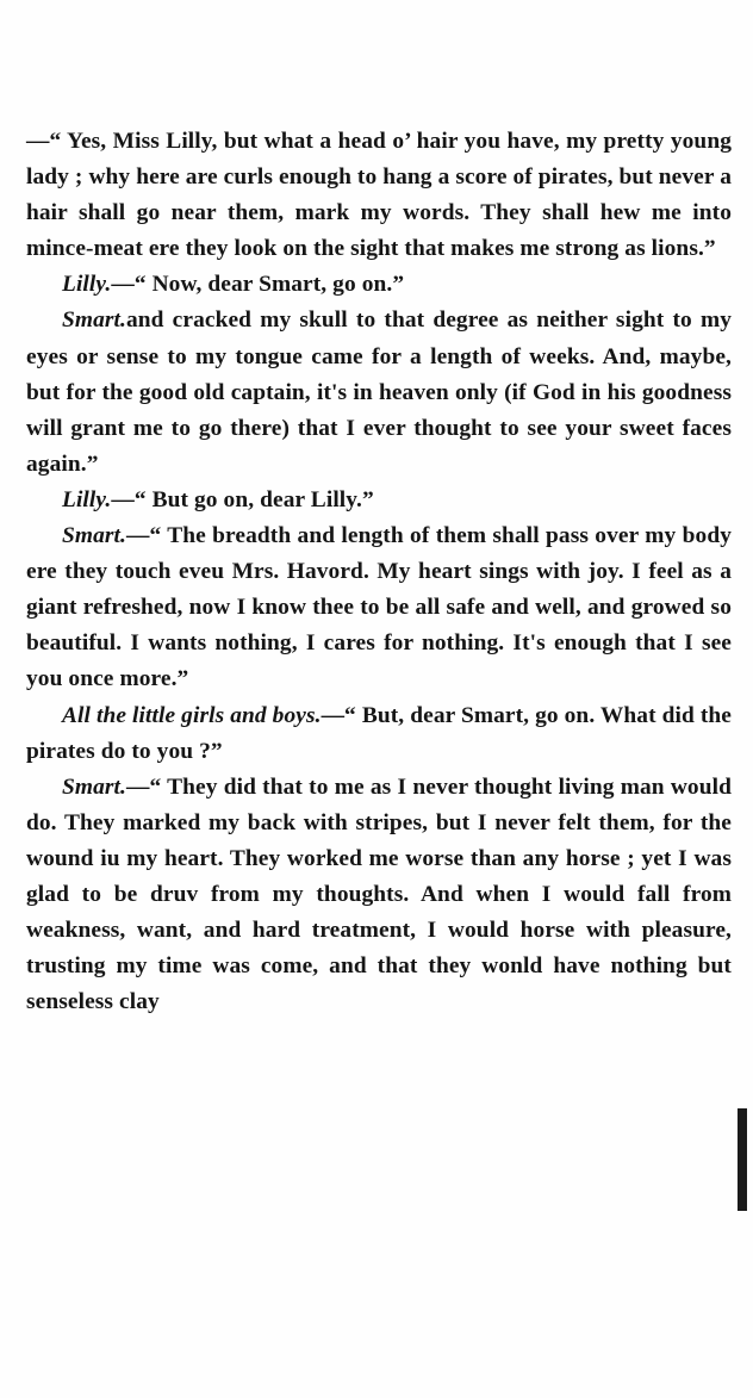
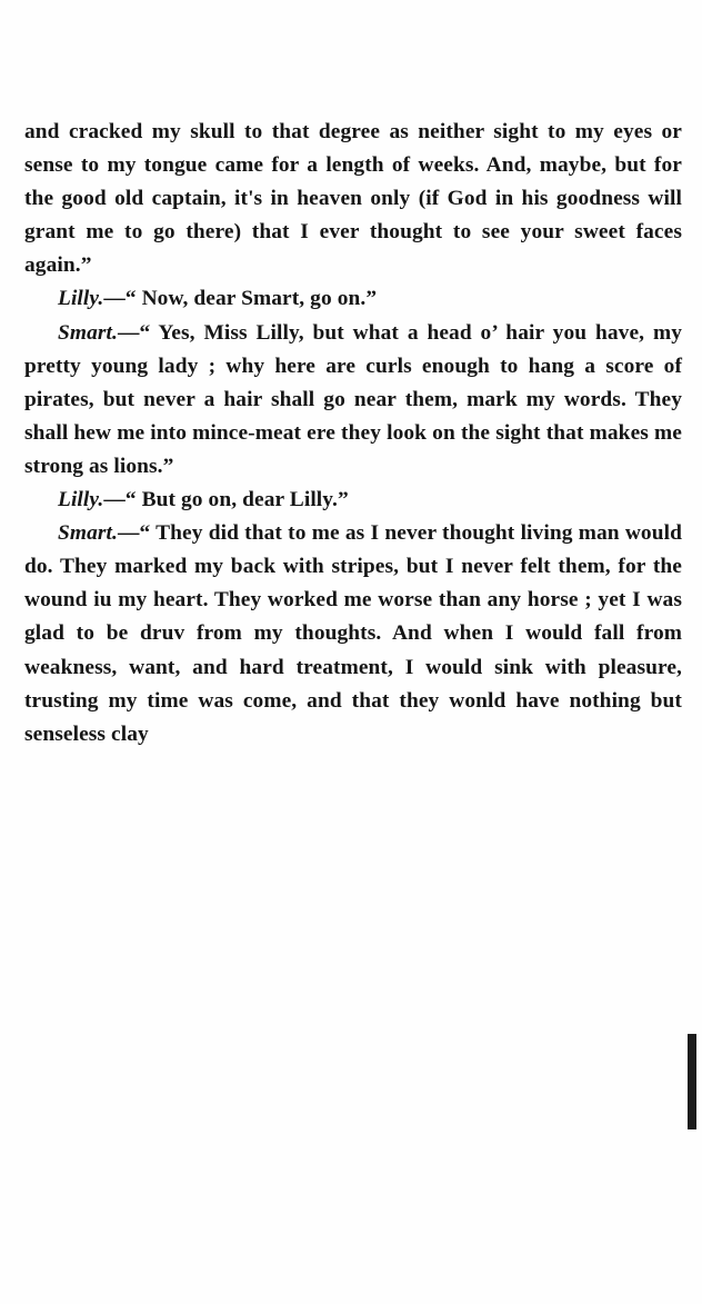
- —“ Yes, Miss Lilly, but what a head o’ hair you have, my pretty young lady ; why here are curls enough to hang a score of pirates, but never a hair shall go near them, mark my words. They shall hew me into mince-meat ere they look on the sight that makes me strong as lions.”
+ and cracked my skull to that degree as neither sight to my eyes or sense to my tongue came for a length of weeks. And, maybe, but for the good old captain, it's in heaven only (if God in his goodness will grant me to go there) that I ever thought to see your sweet faces again.”
  Lilly.—“ Now, dear Smart, go on.”
- Smart.and cracked my skull to that degree as neither sight to my eyes or sense to my tongue came for a length of weeks. And, maybe, but for the good old captain, it's in heaven only (if God in his goodness will grant me to go there) that I ever thought to see your sweet faces again.”
+ Smart.—“ Yes, Miss Lilly, but what a head o’ hair you have, my pretty young lady ; why here are curls enough to hang a score of pirates, but never a hair shall go near them, mark my words. They shall hew me into mince-meat ere they look on the sight that makes me strong as lions.”
  Lilly.—“ But go on, dear Lilly.”
- Smart.—“ The breadth and length of them shall pass over my body ere they touch eveu Mrs. Havord. My heart sings with joy. I feel as a giant refreshed, now I know thee to be all safe and well, and growed so beautiful. I wants nothing, I cares for nothing. It's enough that I see you once more.”
- All the little girls and boys.—“ But, dear Smart, go on. What did the pirates do to you ?”
- Smart.—“ They did that to me as I never thought living man would do. They marked my back with stripes, but I never felt them, for the wound iu my heart. They worked me worse than any horse ; yet I was glad to be druv from my thoughts. And when I would fall from weakness, want, and hard treatment, I would horse with pleasure, trusting my time was come, and that they wonld have nothing but senseless clay
+ Smart.—“ They did that to me as I never thought living man would do. They marked my back with stripes, but I never felt them, for the wound iu my heart. They worked me worse than any horse ; yet I was glad to be druv from my thoughts. And when I would fall from weakness, want, and hard treatment, I would sink with pleasure, trusting my time was come, and that they wonld have nothing but senseless clay
